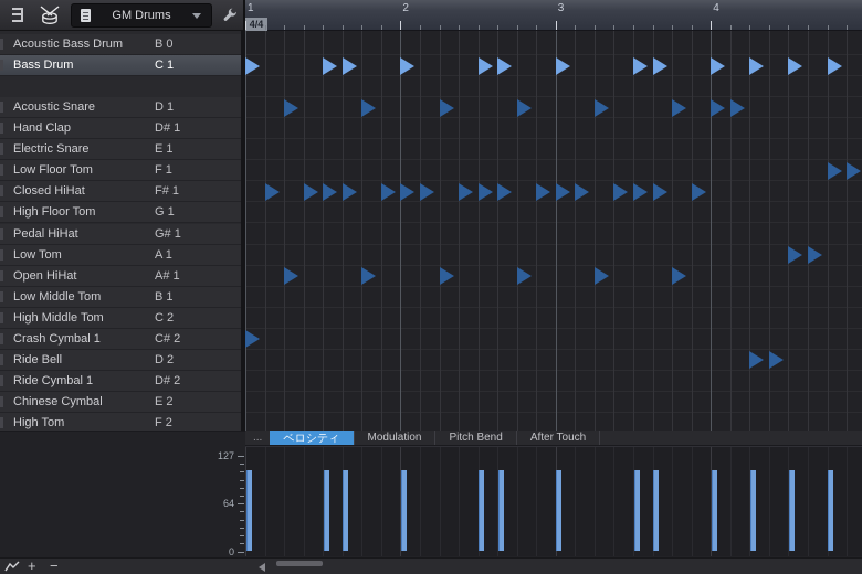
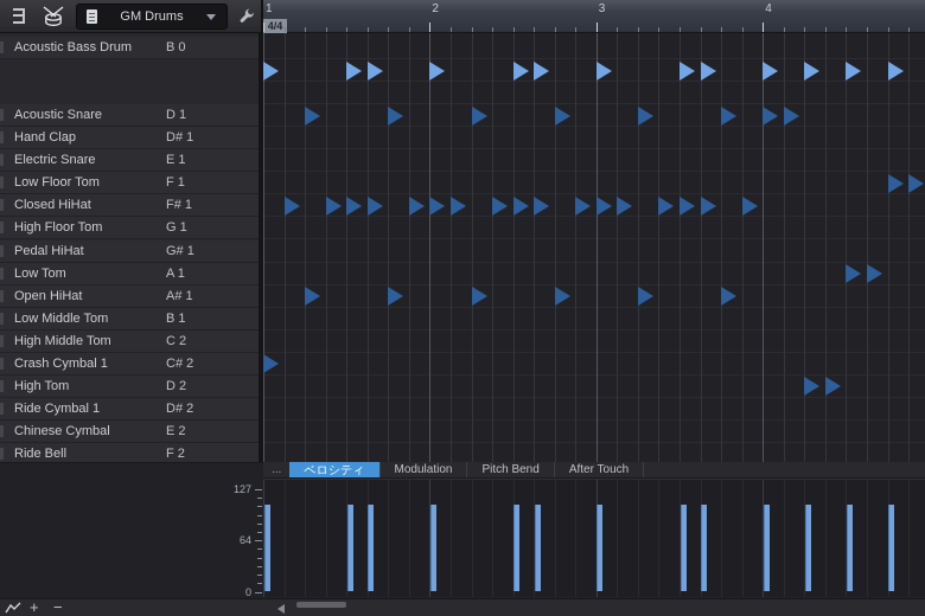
  GM Drums
  4/4
  1
  2
  3
  4
  Acoustic Bass Drum
  B 0
- Bass Drum
- C 1
  Acoustic Snare
  D 1
  Hand Clap
  D# 1
  Electric Snare
  E 1
  Low Floor Tom
  F 1
  Closed HiHat
  F# 1
  High Floor Tom
  G 1
  Pedal HiHat
  G# 1
  Low Tom
  A 1
  Open HiHat
  A# 1
  Low Middle Tom
  B 1
  High Middle Tom
  C 2
  Crash Cymbal 1
  C# 2
- Ride Bell
+ High Tom
  D 2
  Ride Cymbal 1
  D# 2
  Chinese Cymbal
  E 2
- High Tom
+ Ride Bell
  F 2
  ...
  ベロシティ
  Modulation
  Pitch Bend
  After Touch
  127
  64
  0
  +
  −
